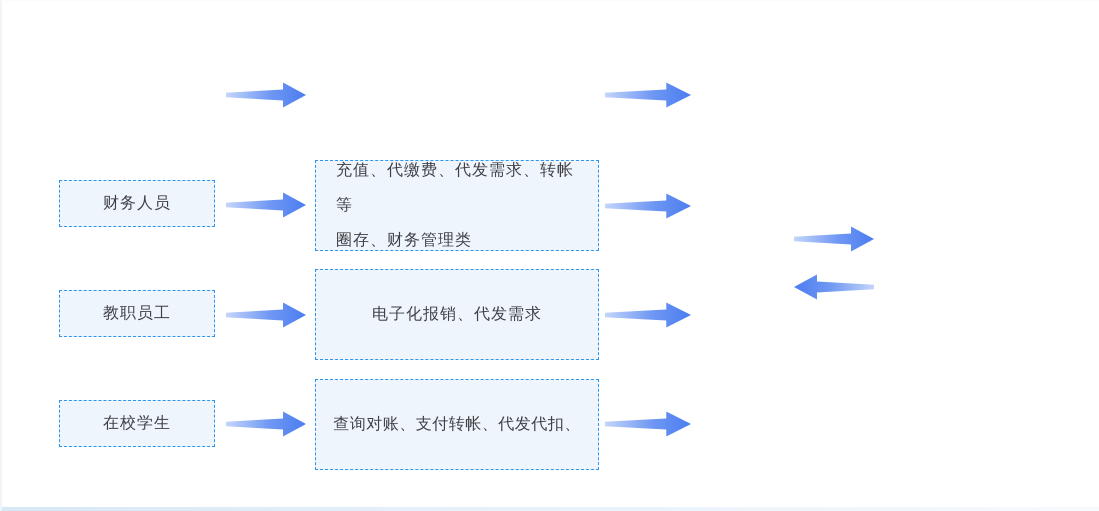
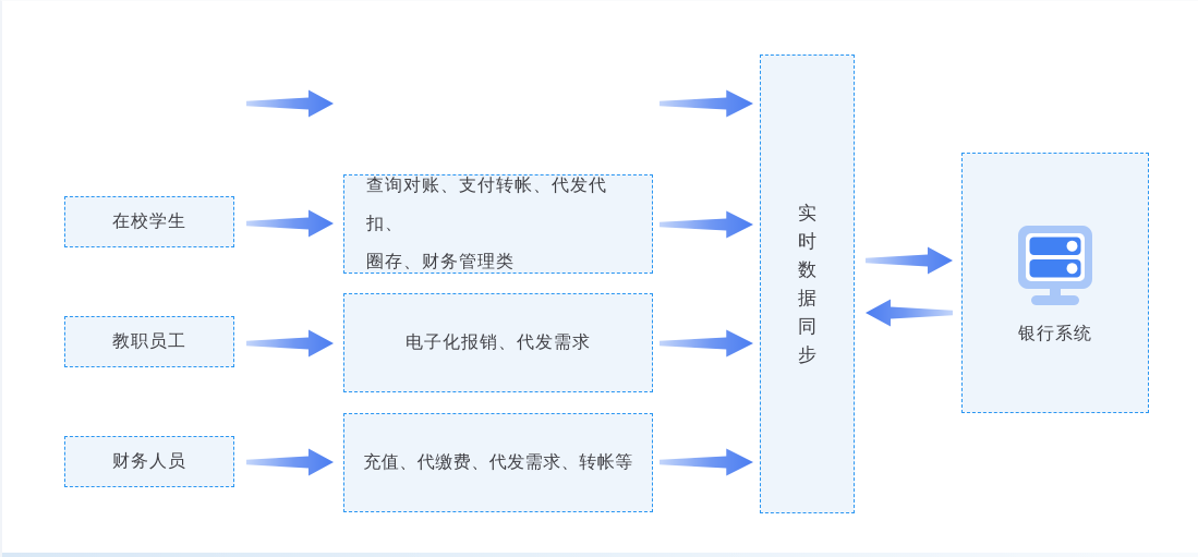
- 财务人员
+ 在校学生
  教职员工
- 在校学生
+ 财务人员
- 充值、代缴费、代发需求、转帐等
+ 查询对账、支付转帐、代发代扣、
  圈存、财务管理类
  电子化报销、代发需求
- 查询对账、支付转帐、代发代扣、
+ 充值、代缴费、代发需求、转帐等
+ 实时数据同步
+ 银行系统
